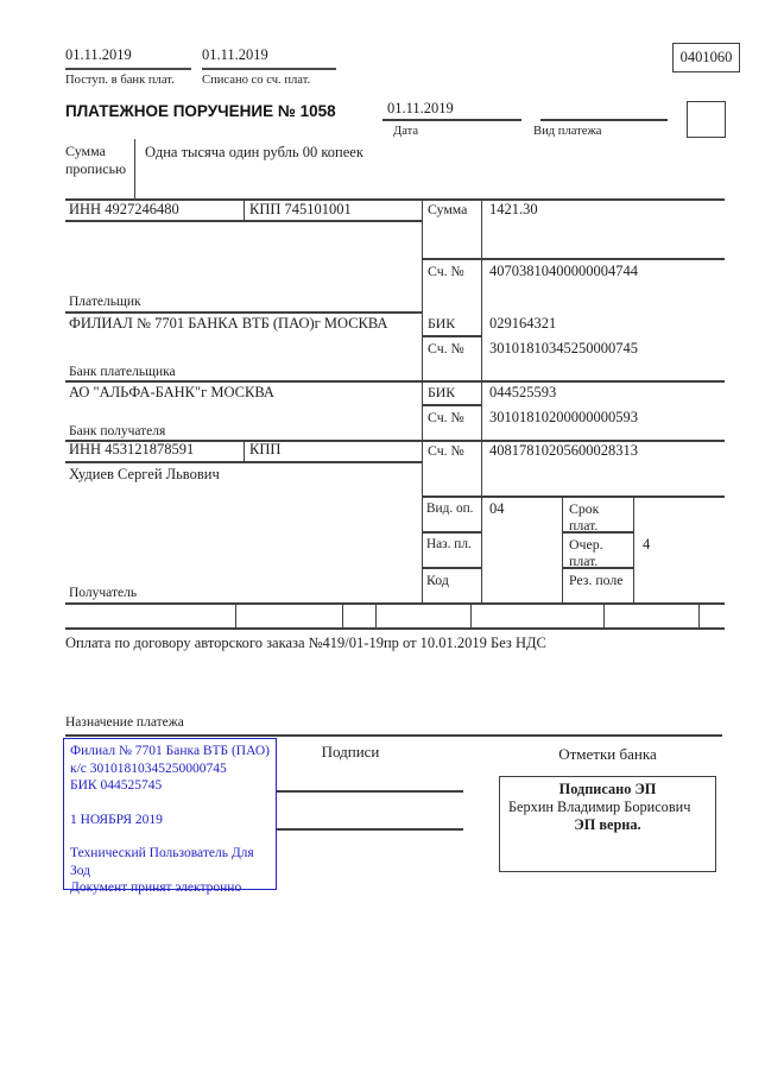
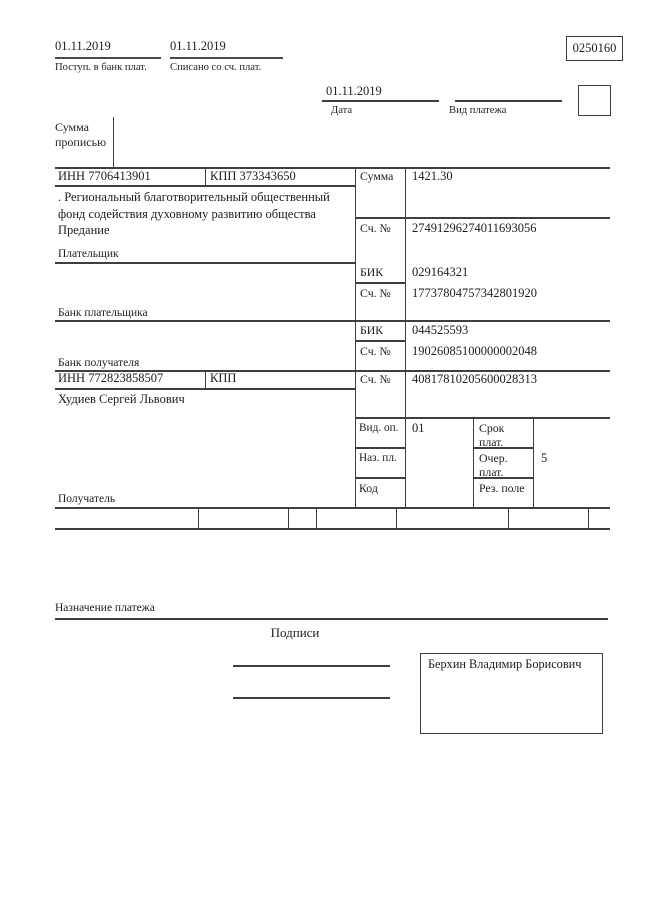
  01.11.2019
  Поступ. в банк плат.
  01.11.2019
  Списано со сч. плат.
- 0401060
+ 0250160
- ПЛАТЕЖНОЕ ПОРУЧЕНИЕ № 1058
  01.11.2019
  Дата
  Вид платежа
  Сумма прописью
- Одна тысяча один рубль 00 копеек
- ИНН 4927246480
+ ИНН 7706413901
- КПП 745101001
+ КПП 373343650
+ . Региональный благотворительный общественный фонд содействия духовному развитию общества Предание
  Плательщик
  Сумма
  1421.30
  Сч. №
- 40703810400000004744
+ 27491296274011693056
- ФИЛИАЛ № 7701 БАНКА ВТБ (ПАО)г МОСКВА
  Банк плательщика
  БИК
  029164321
  Сч. №
- 30101810345250000745
+ 17737804757342801920
- АО "АЛЬФА-БАНК"г МОСКВА
  Банк получателя
  БИК
  044525593
  Сч. №
- 30101810200000000593
+ 19026085100000002048
- ИНН 453121878591
+ ИНН 772823858507
  КПП
  Худиев Сергей Львович
  Получатель
  Сч. №
  40817810205600028313
  Вид. оп.
- 04
+ 01
  Срок плат.
  Наз. пл.
  Очер. плат.
- 4
+ 5
  Код
  Рез. поле
- Оплата по договору авторского заказа №419/01-19пр от 10.01.2019 Без НДС
  Назначение платежа
  Подписи
- Отметки банка
- Филиал № 7701 Банка ВТБ (ПАО)
- к/с 30101810345250000745
- БИК 044525745
- 1 НОЯБРЯ 2019
- Технический Пользователь Для Зод
- Документ принят электронно
- Подписано ЭП
  Берхин Владимир Борисович
- ЭП верна.
